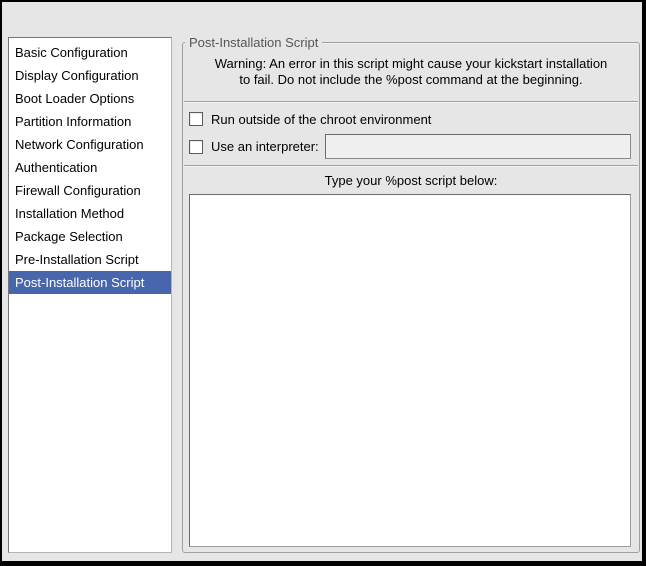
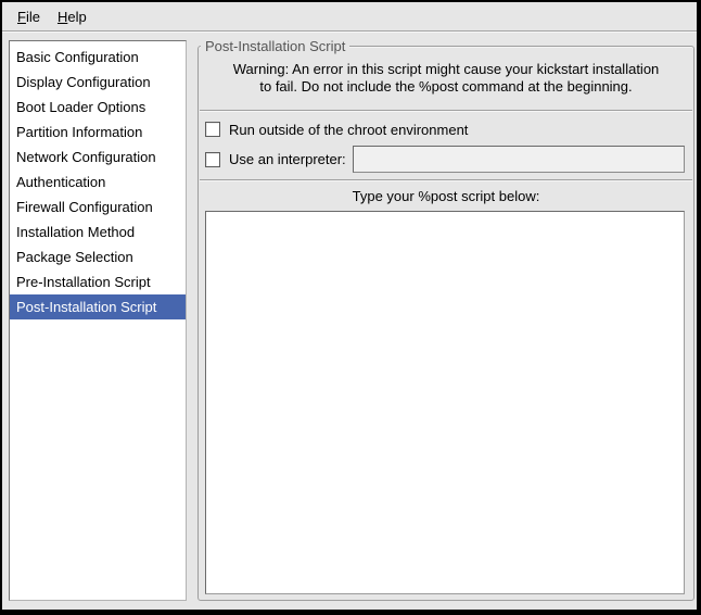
+ File
+ Help
  Basic Configuration
  Display Configuration
  Boot Loader Options
  Partition Information
  Network Configuration
  Authentication
  Firewall Configuration
  Installation Method
  Package Selection
  Pre-Installation Script
  Post-Installation Script
  Post-Installation Script
  Warning: An error in this script might cause your kickstart installation
  to fail. Do not include the %post command at the beginning.
  Run outside of the chroot environment
  Use an interpreter:
  Type your %post script below:
